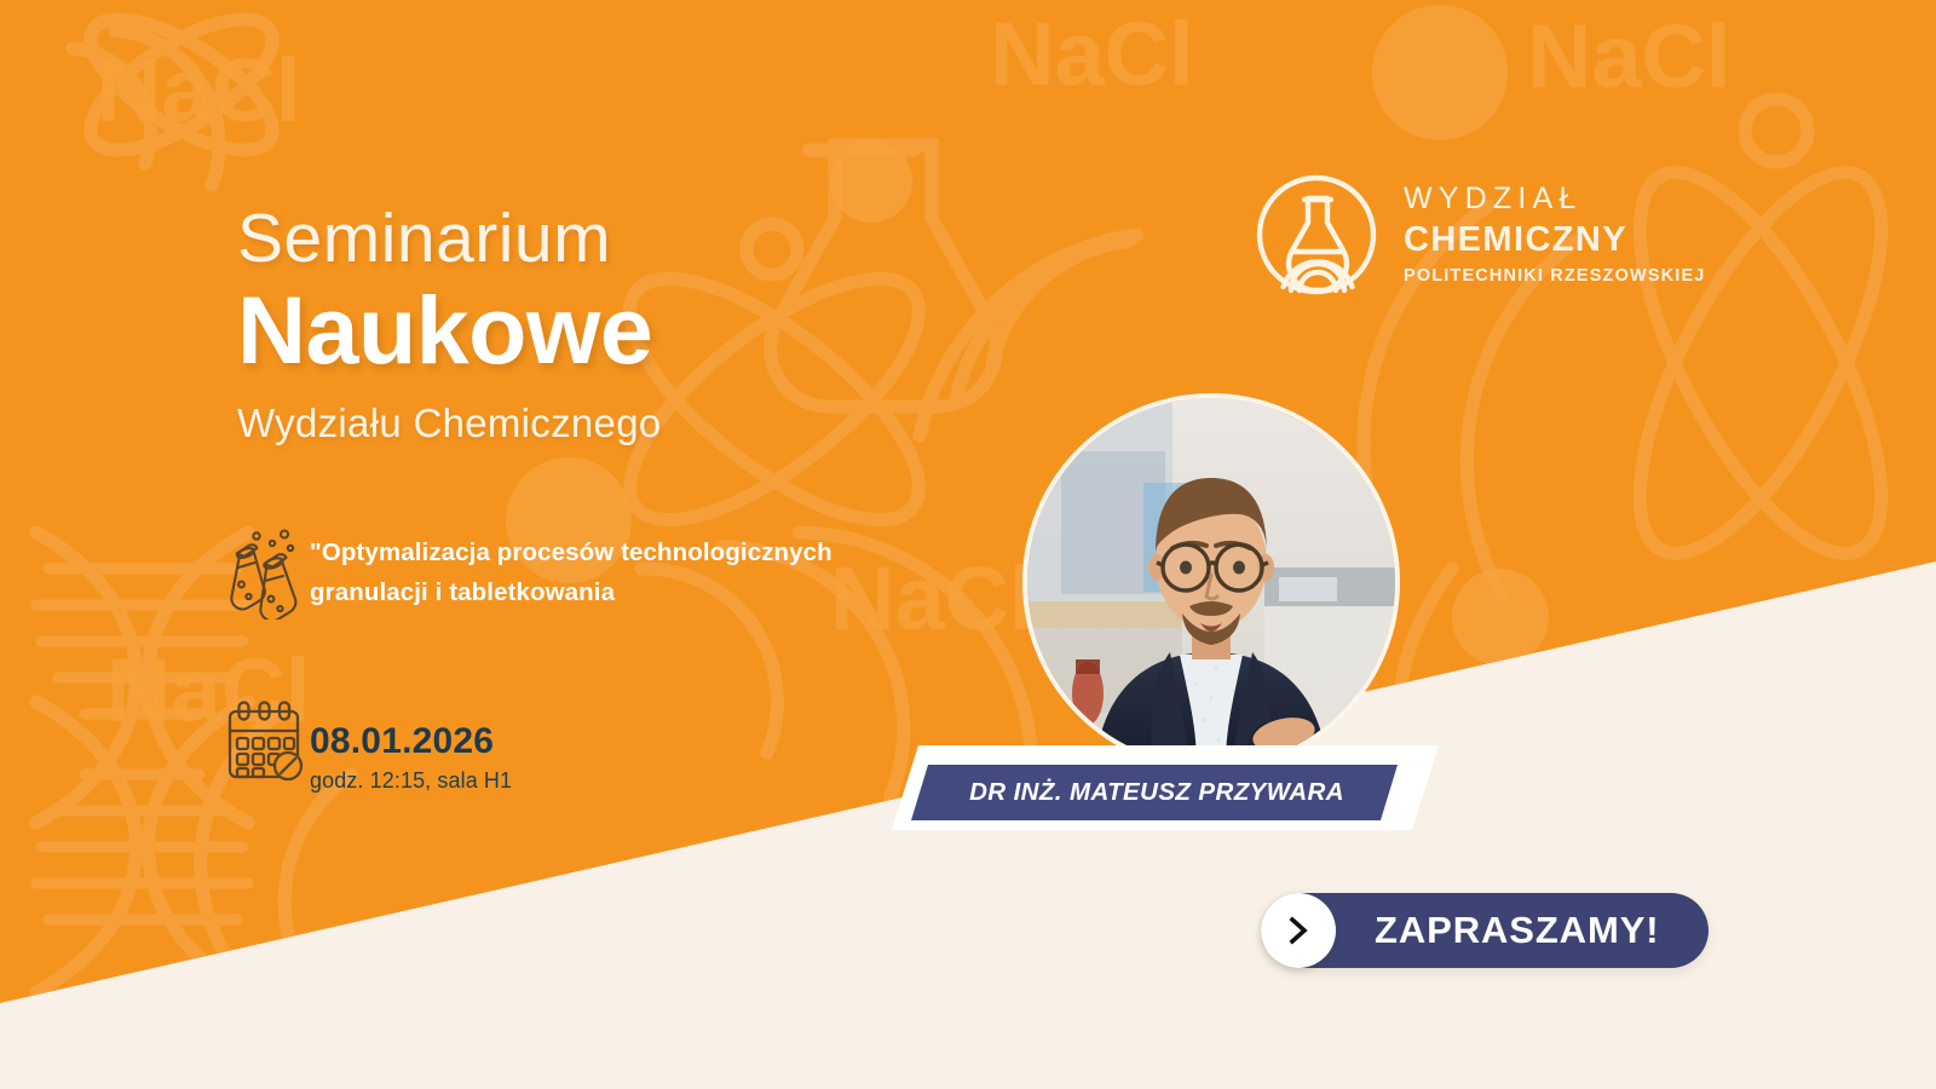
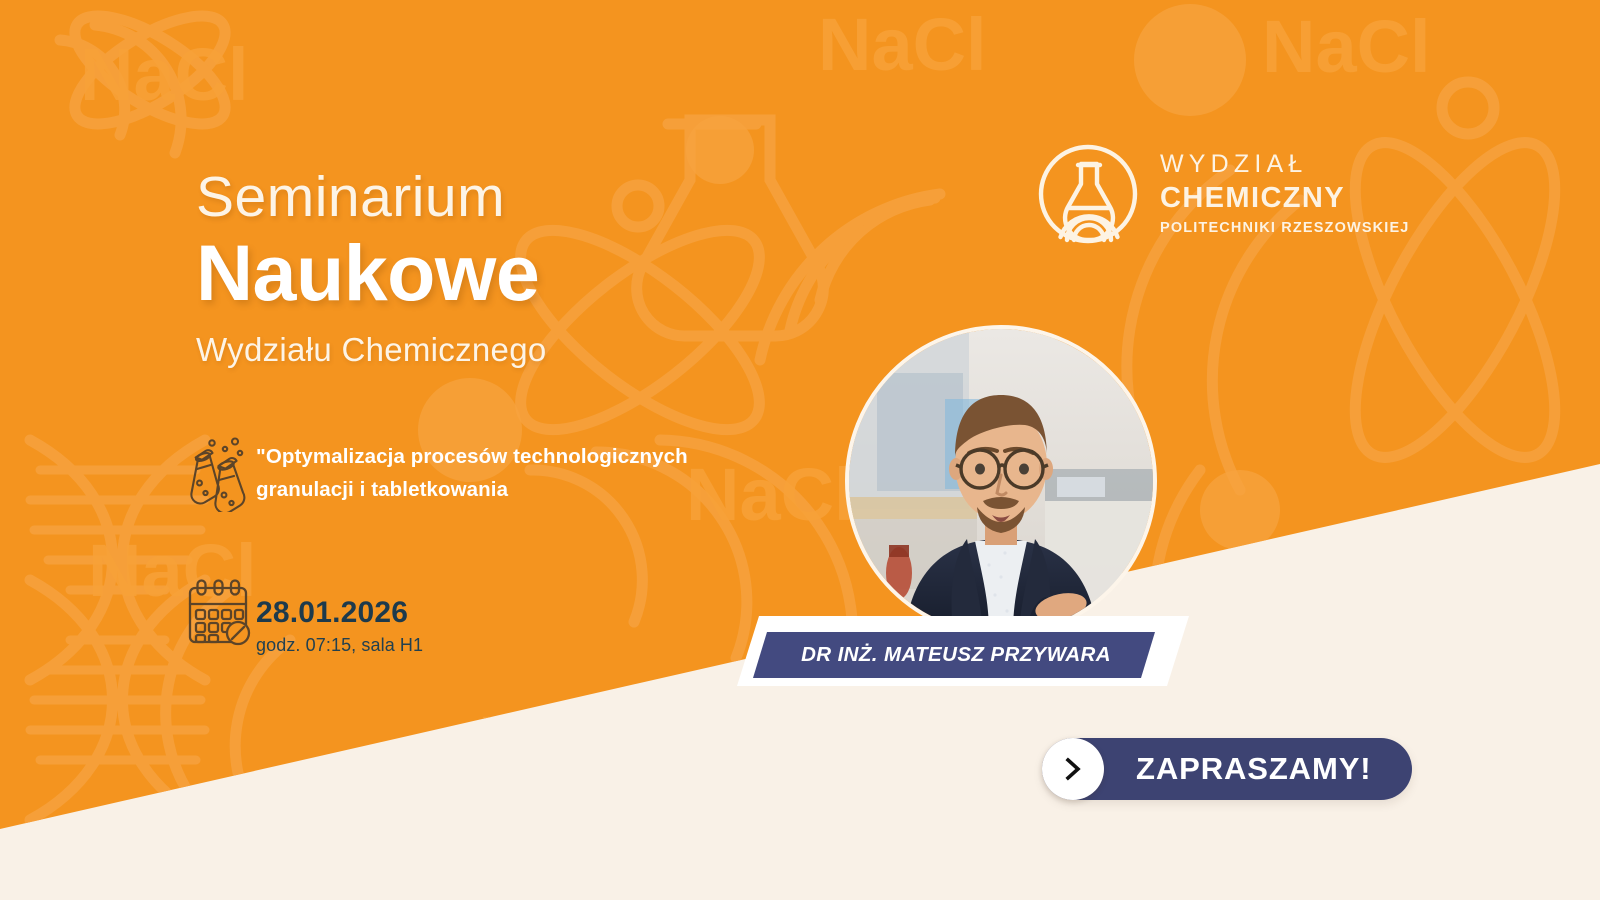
  NaCl
  NaCl
  NaCl
  Seminarium
  Naukowe
  Wydziału Chemicznego
  "Optymalizacja procesów technologicznych granulacji i tabletkowania
- 08.01.2026
+ 28.01.2026
- godz. 12:15, sala H1
+ godz. 07:15, sala H1
  WYDZIAŁ
  CHEMICZNY
  POLITECHNIKI RZESZOWSKIEJ
  DR INŻ. MATEUSZ PRZYWARA
  ZAPRASZAMY!
